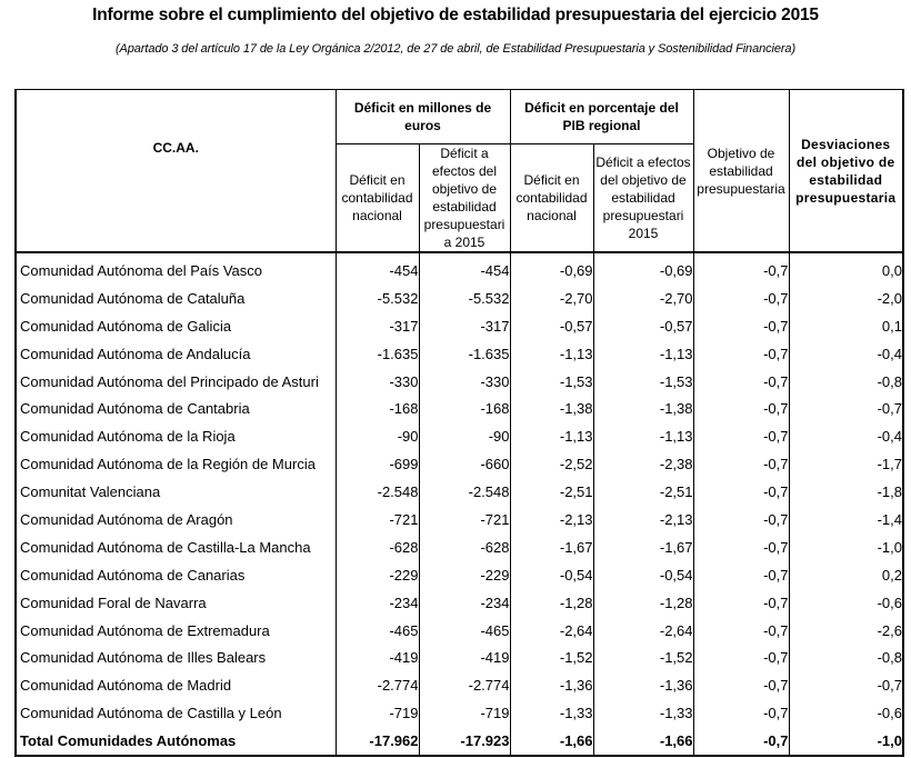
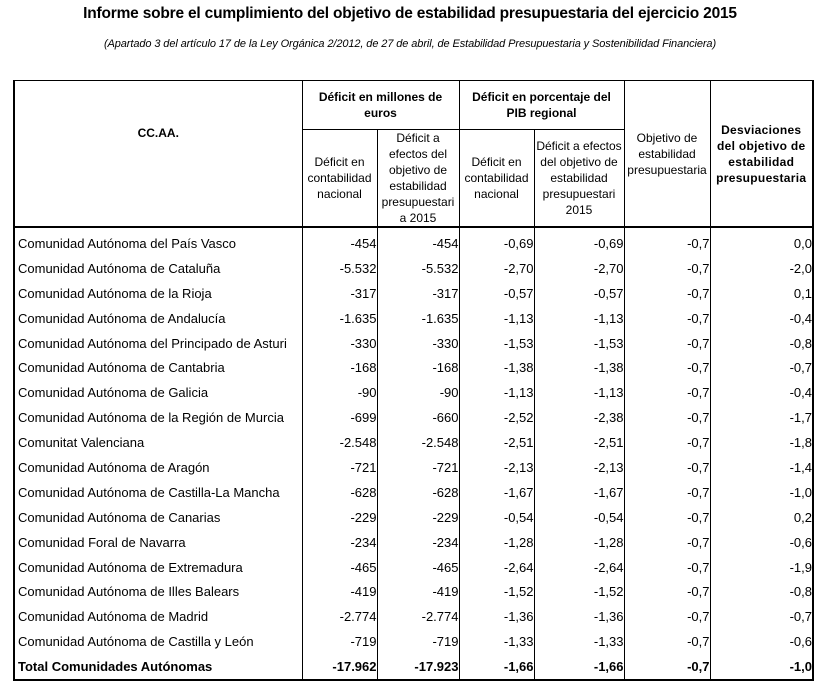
  Informe sobre el cumplimiento del objetivo de estabilidad presupuestaria del ejercicio 2015
  (Apartado 3 del artículo 17 de la Ley Orgánica 2/2012, de 27 de abril, de Estabilidad Presupuestaria y Sostenibilidad Financiera)
  CC.AA.	Déficit en millones de euros	Déficit en porcentaje del PIB regional	Objetivo de estabilidad presupuestaria	Desviaciones del objetivo de estabilidad presupuestaria
  Déficit en contabilidad nacional	Déficit a efectos del objetivo de estabilidad presupuestari a 2015	Déficit en contabilidad nacional	Déficit a efectos del objetivo de estabilidad presupuestari 2015
  Comunidad Autónoma del País Vasco	-454	-454	-0,69	-0,69	-0,7	0,0
  Comunidad Autónoma de Cataluña	-5.532	-5.532	-2,70	-2,70	-0,7	-2,0
- Comunidad Autónoma de Galicia	-317	-317	-0,57	-0,57	-0,7	0,1
+ Comunidad Autónoma de la Rioja	-317	-317	-0,57	-0,57	-0,7	0,1
  Comunidad Autónoma de Andalucía	-1.635	-1.635	-1,13	-1,13	-0,7	-0,4
  Comunidad Autónoma del Principado de Asturi	-330	-330	-1,53	-1,53	-0,7	-0,8
  Comunidad Autónoma de Cantabria	-168	-168	-1,38	-1,38	-0,7	-0,7
- Comunidad Autónoma de la Rioja	-90	-90	-1,13	-1,13	-0,7	-0,4
+ Comunidad Autónoma de Galicia	-90	-90	-1,13	-1,13	-0,7	-0,4
  Comunidad Autónoma de la Región de Murcia	-699	-660	-2,52	-2,38	-0,7	-1,7
  Comunitat Valenciana	-2.548	-2.548	-2,51	-2,51	-0,7	-1,8
  Comunidad Autónoma de Aragón	-721	-721	-2,13	-2,13	-0,7	-1,4
  Comunidad Autónoma de Castilla-La Mancha	-628	-628	-1,67	-1,67	-0,7	-1,0
  Comunidad Autónoma de Canarias	-229	-229	-0,54	-0,54	-0,7	0,2
  Comunidad Foral de Navarra	-234	-234	-1,28	-1,28	-0,7	-0,6
- Comunidad Autónoma de Extremadura	-465	-465	-2,64	-2,64	-0,7	-2,6
+ Comunidad Autónoma de Extremadura	-465	-465	-2,64	-2,64	-0,7	-1,9
  Comunidad Autónoma de Illes Balears	-419	-419	-1,52	-1,52	-0,7	-0,8
  Comunidad Autónoma de Madrid	-2.774	-2.774	-1,36	-1,36	-0,7	-0,7
  Comunidad Autónoma de Castilla y León	-719	-719	-1,33	-1,33	-0,7	-0,6
  Total Comunidades Autónomas	-17.962	-17.923	-1,66	-1,66	-0,7	-1,0
